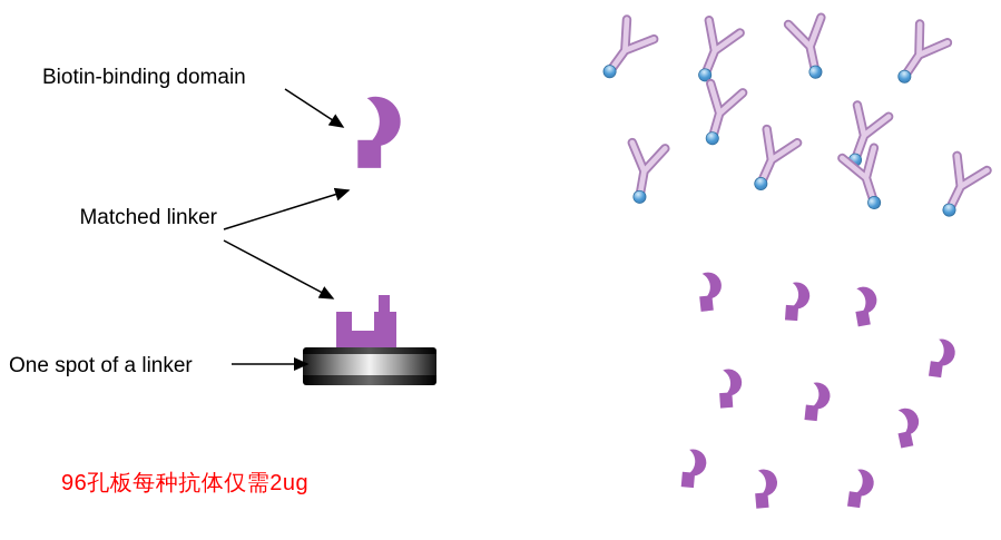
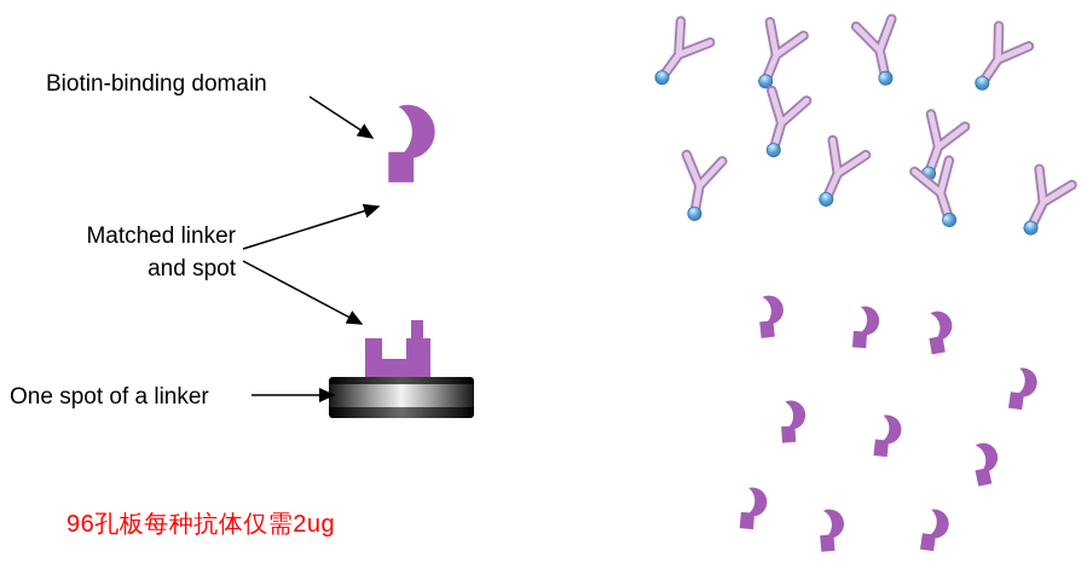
  Biotin-binding domain
  Matched linker
+ and spot
  One spot of a linker
  96孔板每种抗体仅需2ug
